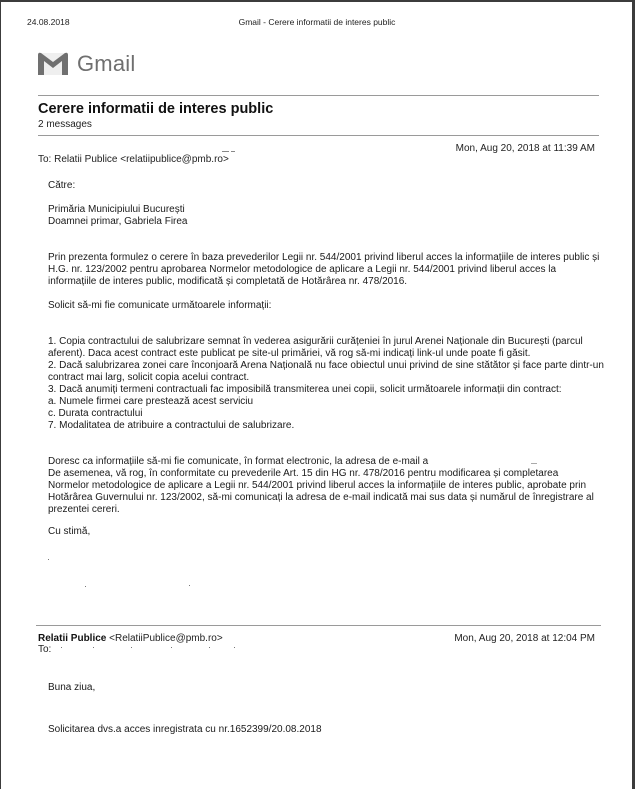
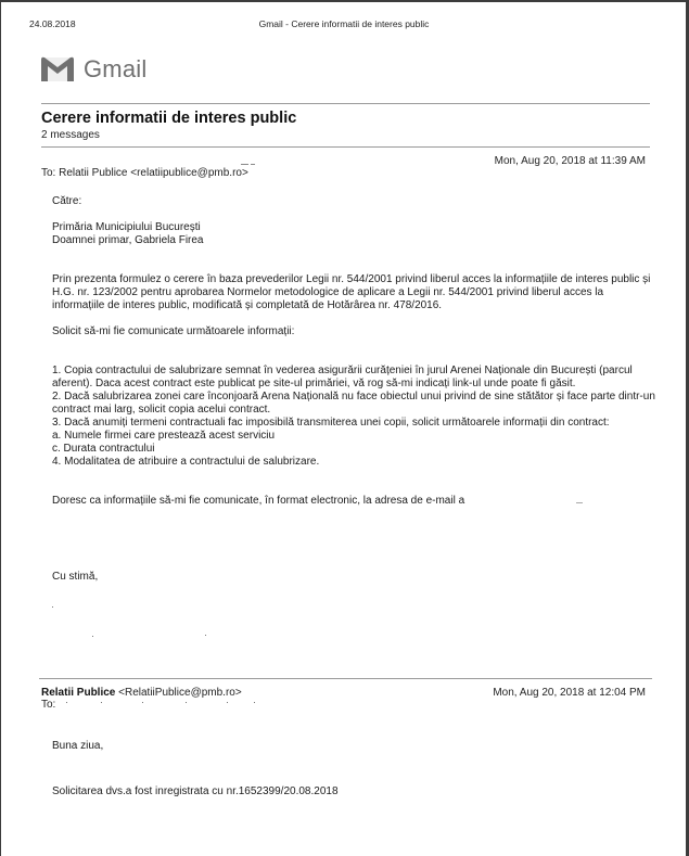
  24.08.2018
  Gmail - Cerere informatii de interes public
  Gmail
  Cerere informatii de interes public
  2 messages
  Mon, Aug 20, 2018 at 11:39 AM
  To: Relatii Publice <relatiipublice@pmb.ro>
  Către:
  Primăria Municipiului București
  Doamnei primar, Gabriela Firea
  Prin prezenta formulez o cerere în baza prevederilor Legii nr. 544/2001 privind liberul acces la informațiile de interes public și H.G. nr. 123/2002 pentru aprobarea Normelor metodologice de aplicare a Legii nr. 544/2001 privind liberul acces la informațiile de interes public, modificată și completată de Hotărârea nr. 478/2016.
  Solicit să-mi fie comunicate următoarele informații:
  1. Copia contractului de salubrizare semnat în vederea asigurării curățeniei în jurul Arenei Naționale din București (parcul aferent). Daca acest contract este publicat pe site-ul primăriei, vă rog să-mi indicați link-ul unde poate fi găsit.
  2. Dacă salubrizarea zonei care înconjoară Arena Națională nu face obiectul unui privind de sine stătător și face parte dintr-un contract mai larg, solicit copia acelui contract.
  3. Dacă anumiți termeni contractuali fac imposibilă transmiterea unei copii, solicit următoarele informații din contract:
  a. Numele firmei care prestează acest serviciu
  c. Durata contractului
- 7. Modalitatea de atribuire a contractului de salubrizare.
+ 4. Modalitatea de atribuire a contractului de salubrizare.
  Doresc ca informațiile să-mi fie comunicate, în format electronic, la adresa de e-mail a
- De asemenea, vă rog, în conformitate cu prevederile Art. 15 din HG nr. 478/2016 pentru modificarea și completarea Normelor metodologice de aplicare a Legii nr. 544/2001 privind liberul acces la informațiile de interes public, aprobate prin Hotărârea Guvernului nr. 123/2002, să-mi comunicați la adresa de e-mail indicată mai sus data și numărul de înregistrare al prezentei cereri.
  Cu stimă,
  Relatii Publice <RelatiiPublice@pmb.ro>
  Mon, Aug 20, 2018 at 12:04 PM
  To:
  Buna ziua,
- Solicitarea dvs.a acces inregistrata cu nr.1652399/20.08.2018
+ Solicitarea dvs.a fost inregistrata cu nr.1652399/20.08.2018
